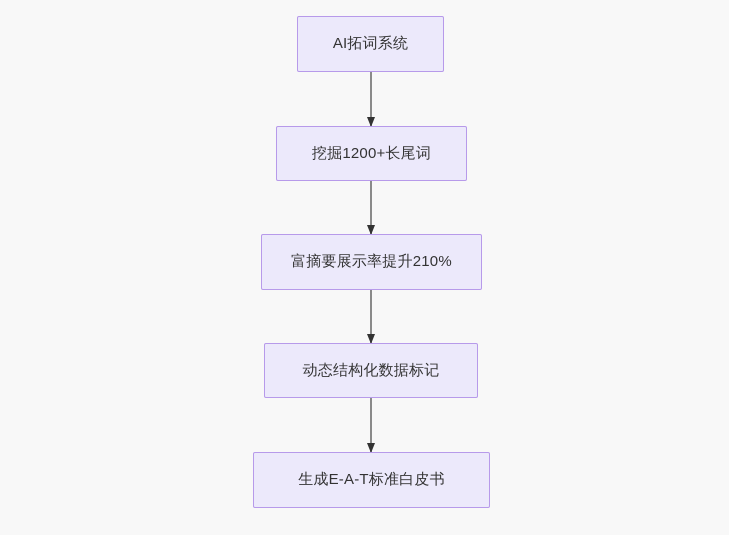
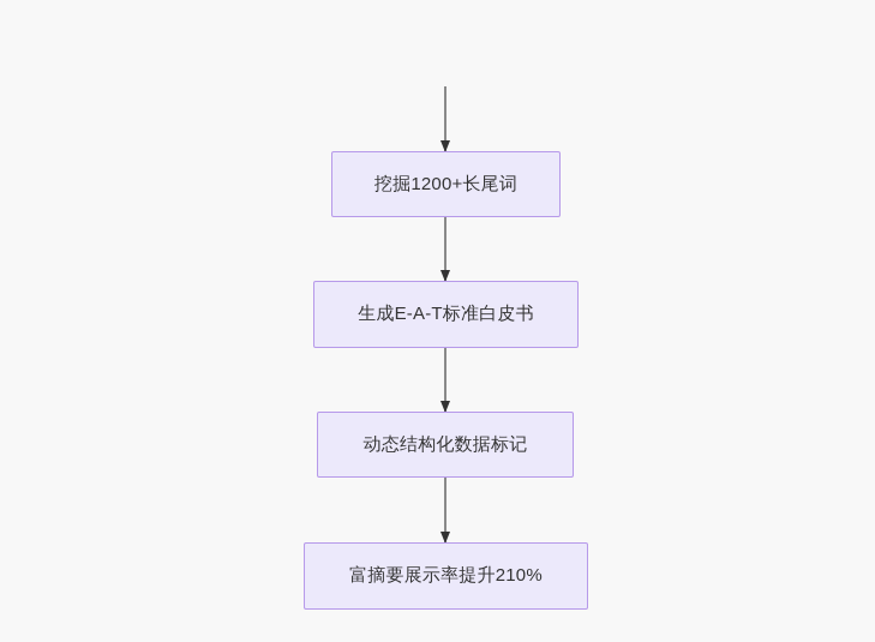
- AI拓词系统
  挖掘1200+长尾词
- 富摘要展示率提升210%
+ 生成E-A-T标准白皮书
  动态结构化数据标记
- 生成E-A-T标准白皮书
+ 富摘要展示率提升210%
